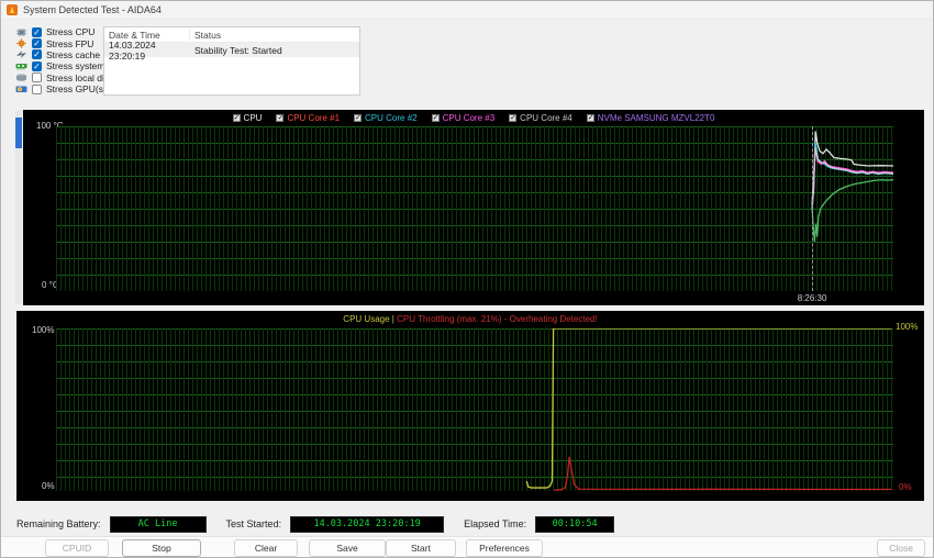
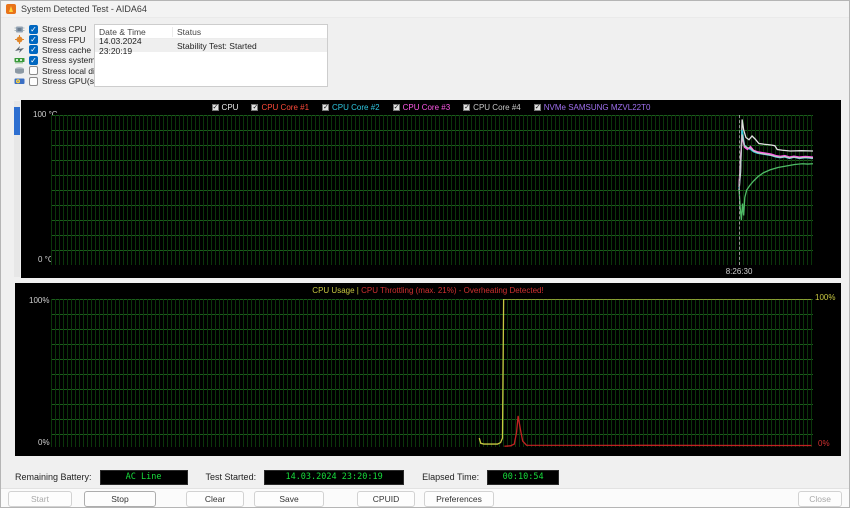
  System Detected Test - AIDA64
  ✓
  Stress CPU
  ✓
  Stress FPU
  ✓
  Stress cache
  ✓
  Stress local d
  Stress GPU(s
  Date & Time
  Status
  14.03.2024 23:20:19
  Stability Test: Started
  CPU
  CPU Core #1
  CPU Core #2
  CPU Core #3
  CPU Core #4
  NVMe SAMSUNG MZVL22T0
  8:26:30
  CPU Usage | CPU Throttling (max. 21%) - Overheating Detected!
  100%
  0%
  100%
  0%
  Remaining Battery:
  AC Line
  Test Started:
  14.03.2024 23:20:19
  Elapsed Time:
  00:10:54
- CPUID
+ Start
  Stop
  Clear
  Save
- Start
+ CPUID
  Preferences
  Close
